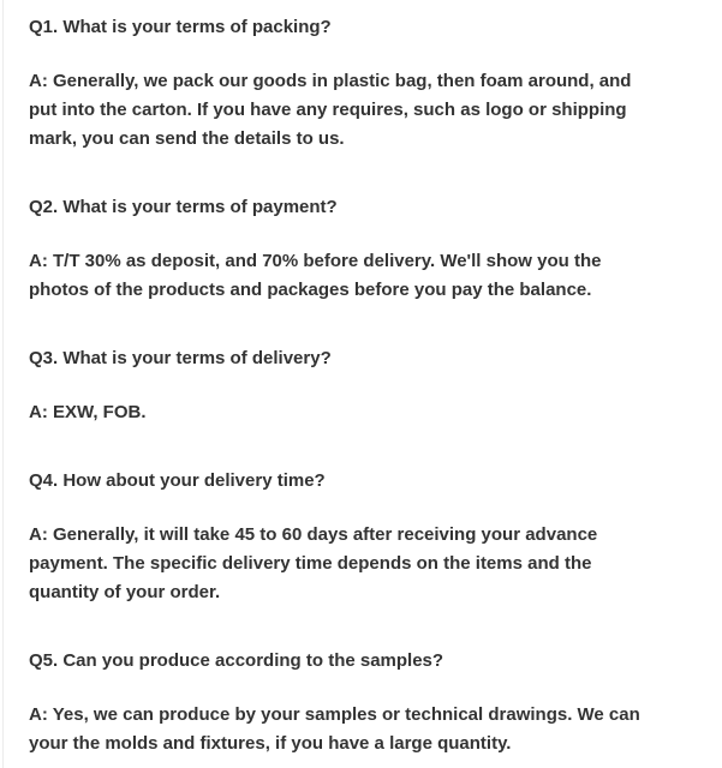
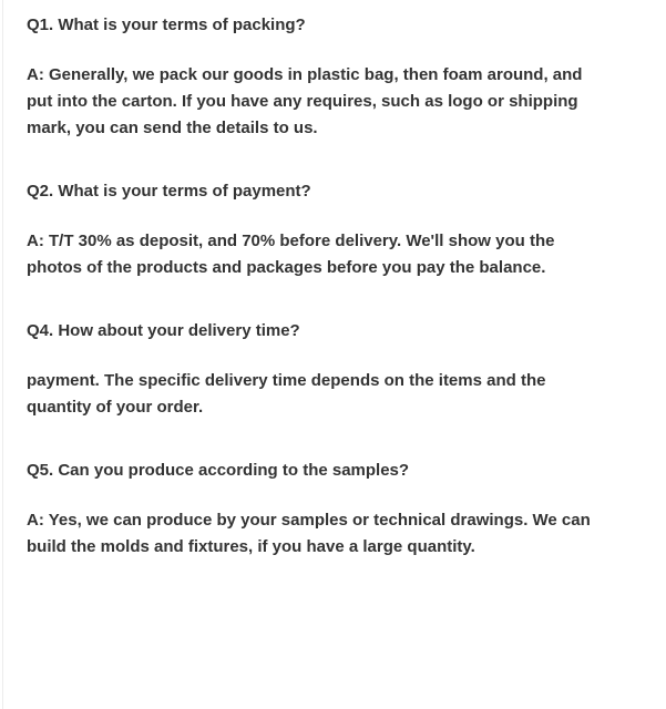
  Q1. What is your terms of packing?
  A: Generally, we pack our goods in plastic bag, then foam around, and
  put into the carton. If you have any requires, such as logo or shipping
  mark, you can send the details to us.
  Q2. What is your terms of payment?
  A: T/T 30% as deposit, and 70% before delivery. We'll show you the
  photos of the products and packages before you pay the balance.
- Q3. What is your terms of delivery?
- A: EXW, FOB.
  Q4. How about your delivery time?
- A: Generally, it will take 45 to 60 days after receiving your advance
  payment. The specific delivery time depends on the items and the
  quantity of your order.
  Q5. Can you produce according to the samples?
  A: Yes, we can produce by your samples or technical drawings. We can
- your the molds and fixtures, if you have a large quantity.
+ build the molds and fixtures, if you have a large quantity.
